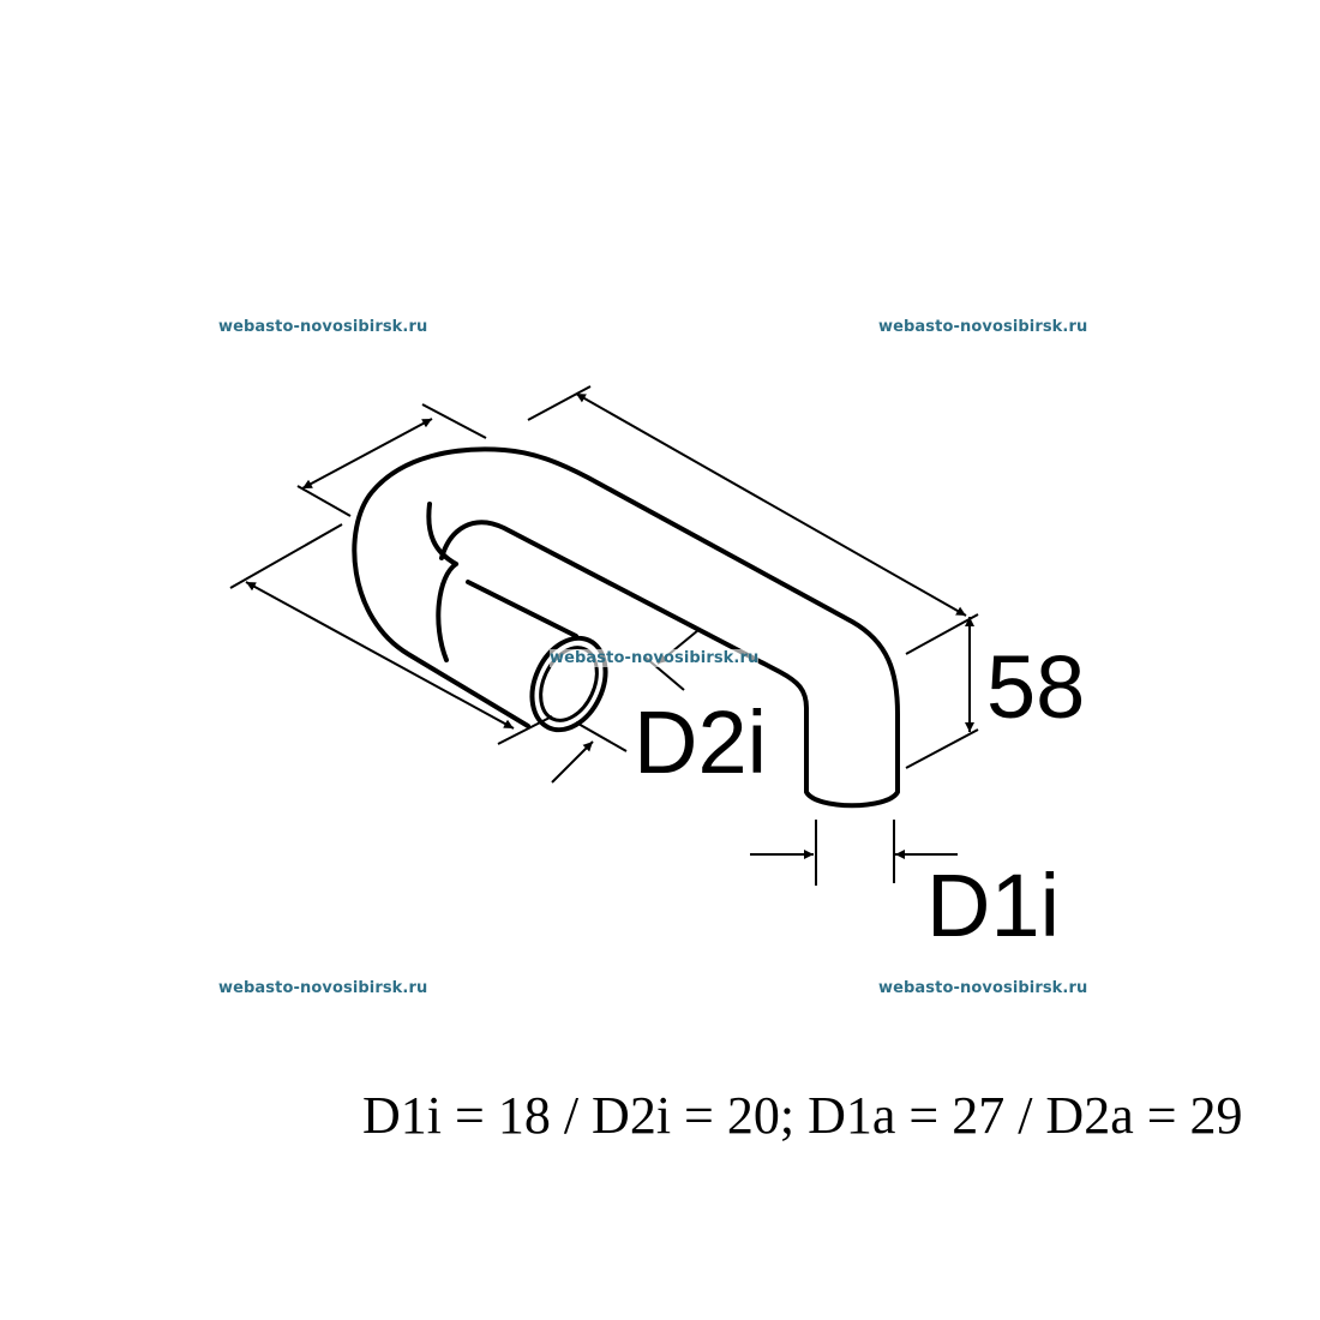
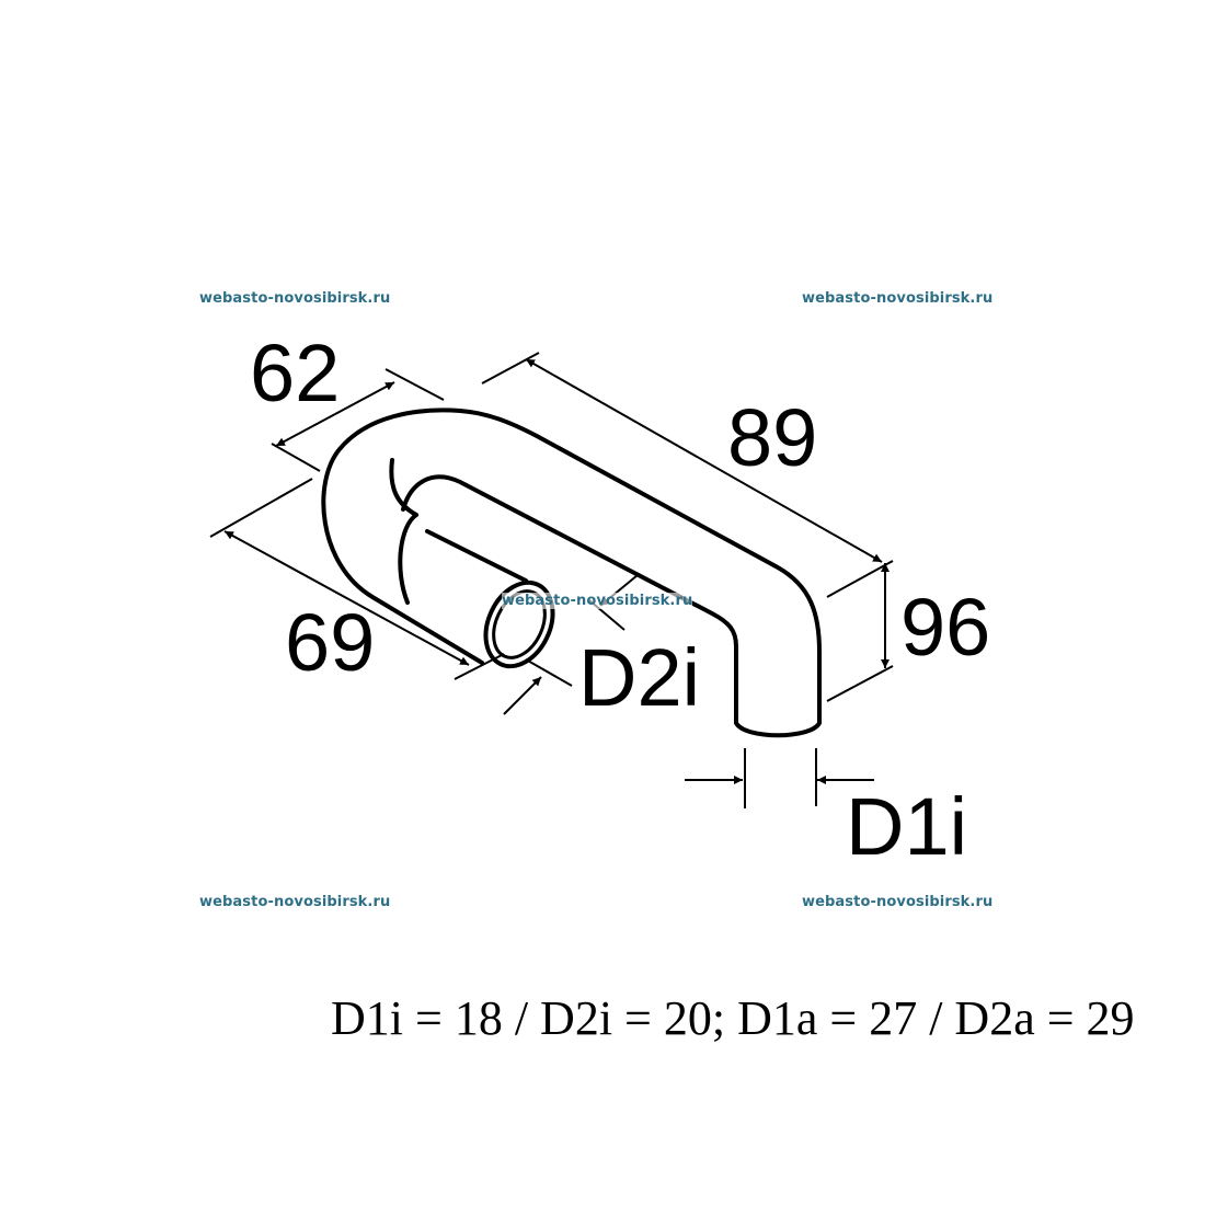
  webasto-novosibirsk.ru
  webasto-novosibirsk.ru
  webasto-novosibirsk.ru
  webasto-novosibirsk.ru
+ 62
+ 89
- 58
+ 96
+ 69
  D2i
  D1i
  webasto-novosibirsk.ru
  D1i = 18 / D2i = 20; D1a = 27 / D2a = 29
